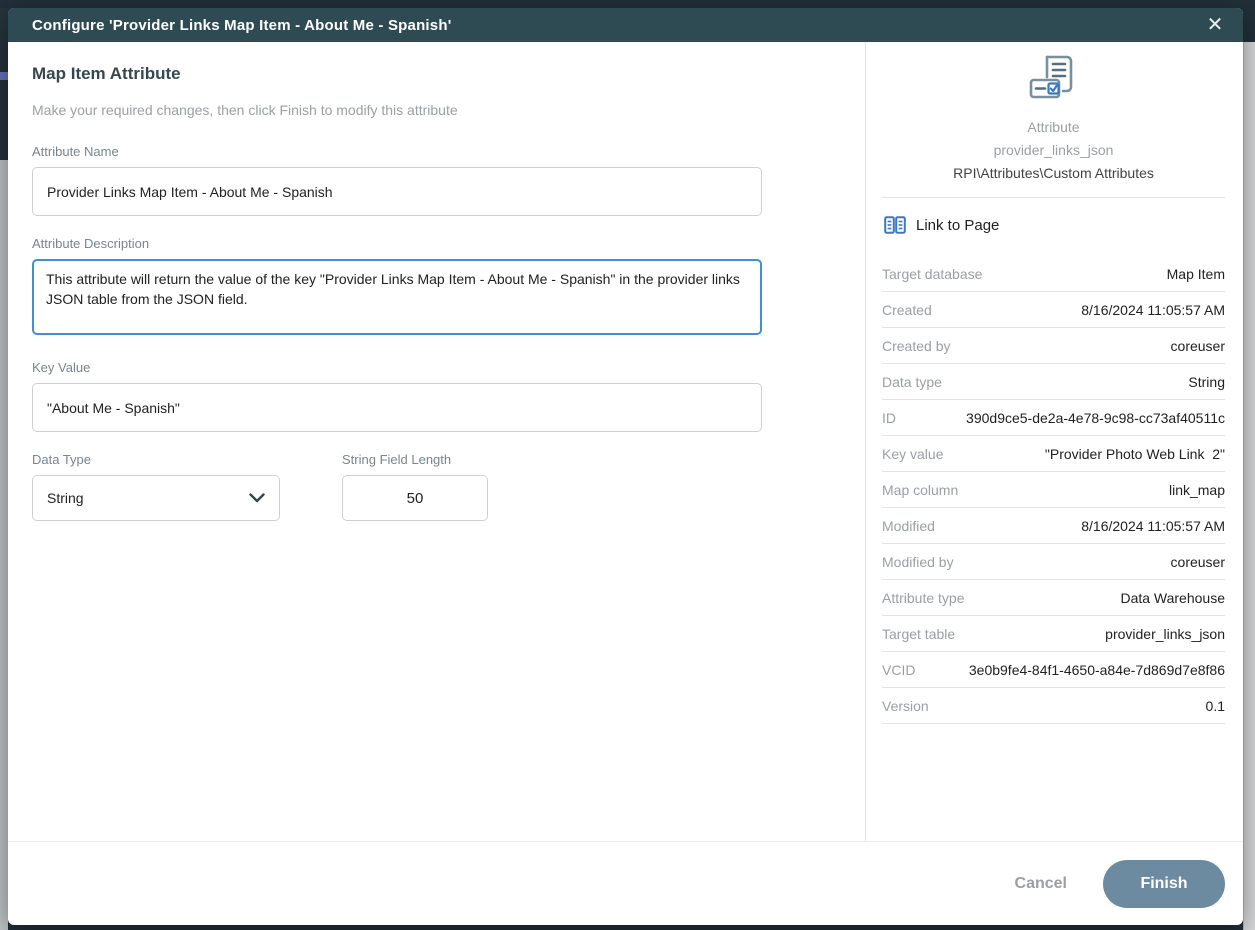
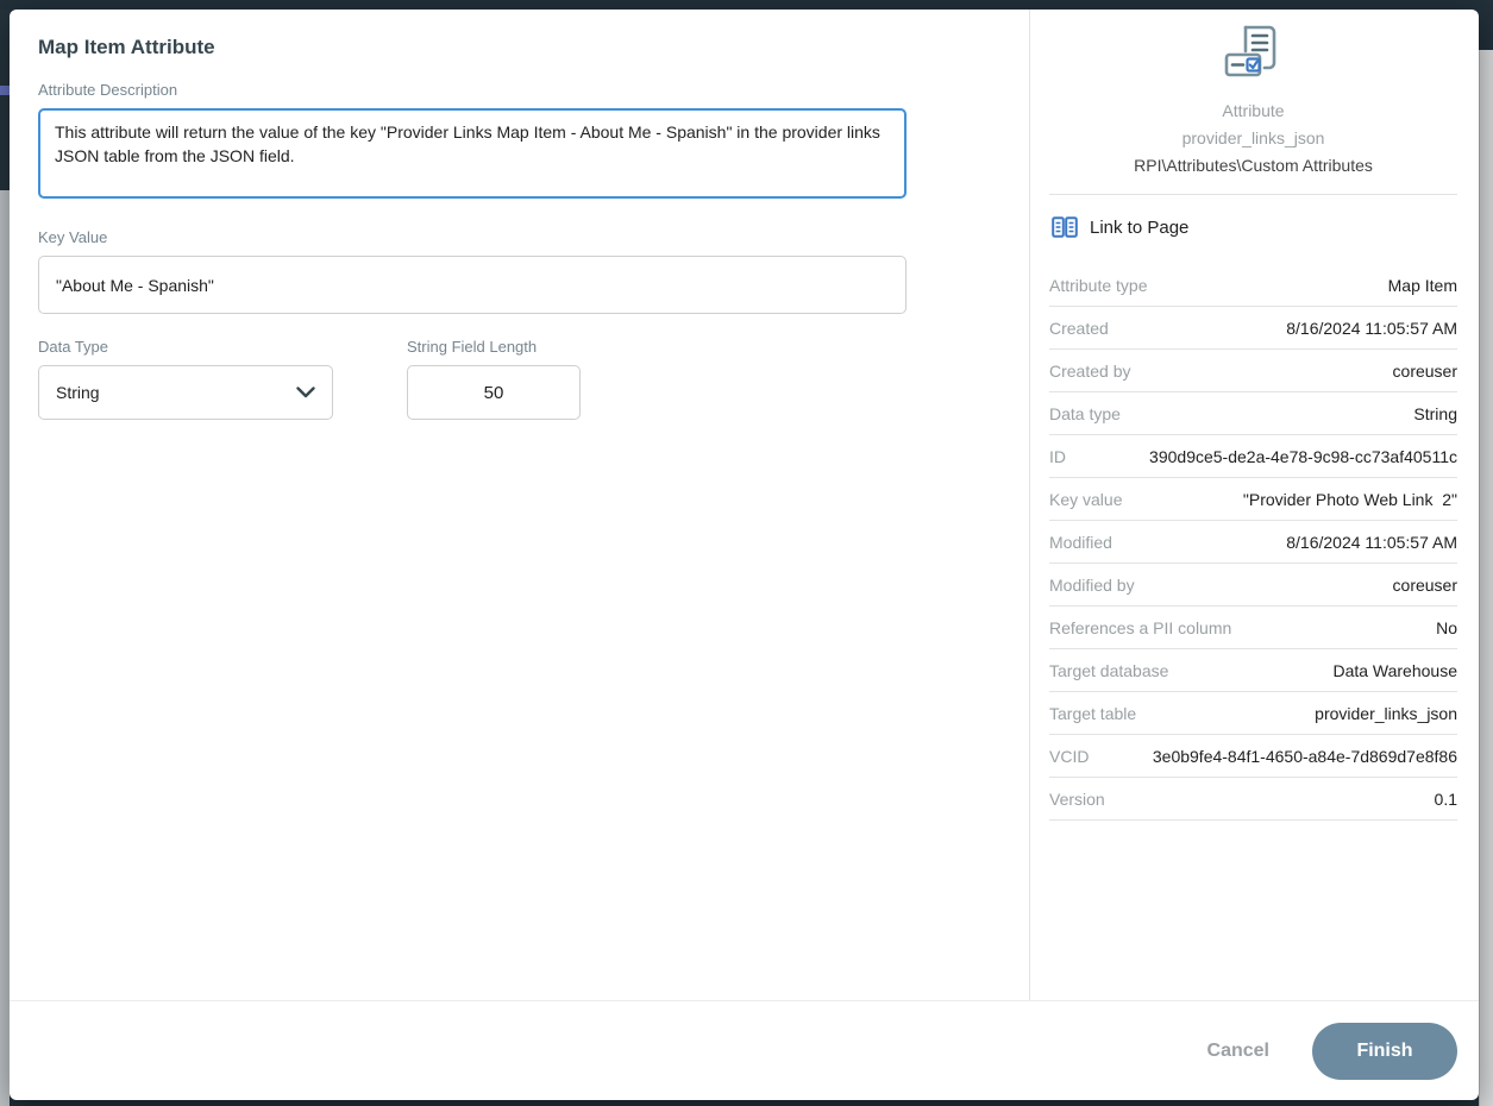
- Configure 'Provider Links Map Item - About Me - Spanish'
- ✕
  Map Item Attribute
- Make your required changes, then click Finish to modify this attribute
- Attribute Name
- Provider Links Map Item - About Me - Spanish
  Attribute Description
  Key Value
  "About Me - Spanish"
  Data Type
  String
  String Field Length
  50
  Attribute
  provider_links_json
  RPI\Attributes\Custom Attributes
  Link to Page
- Target database
+ Attribute type
  Map Item
  Created
  8/16/2024 11:05:57 AM
  Created by
  coreuser
  Data type
  String
  ID
  390d9ce5-de2a-4e78-9c98-cc73af40511c
  Key value
  "Provider Photo Web Link 2"
- Map column
- link_map
  Modified
  8/16/2024 11:05:57 AM
  Modified by
  coreuser
+ References a PII column
+ No
- Attribute type
+ Target database
  Data Warehouse
  Target table
  provider_links_json
  VCID
  3e0b9fe4-84f1-4650-a84e-7d869d7e8f86
  Version
  0.1
  Cancel
  Finish
